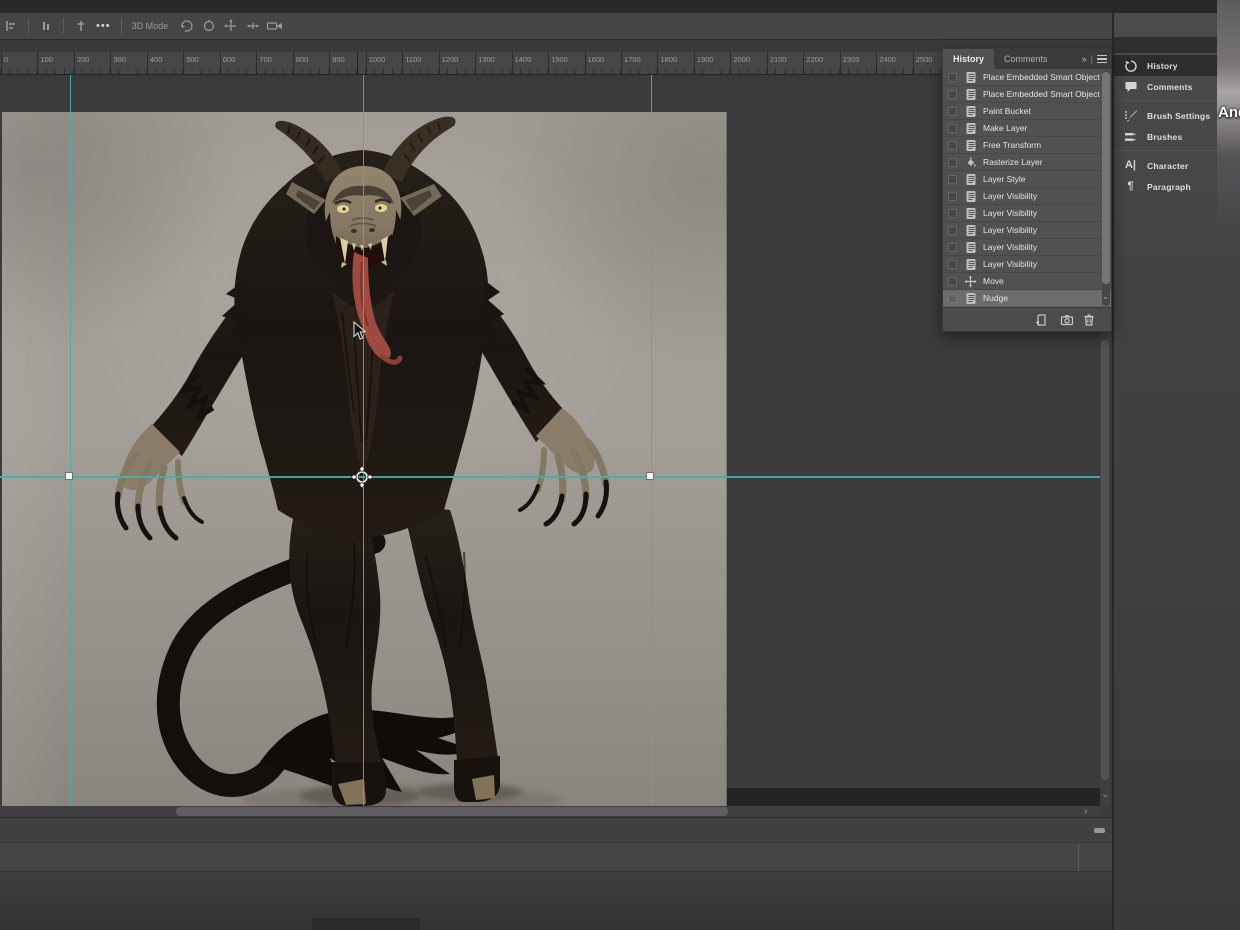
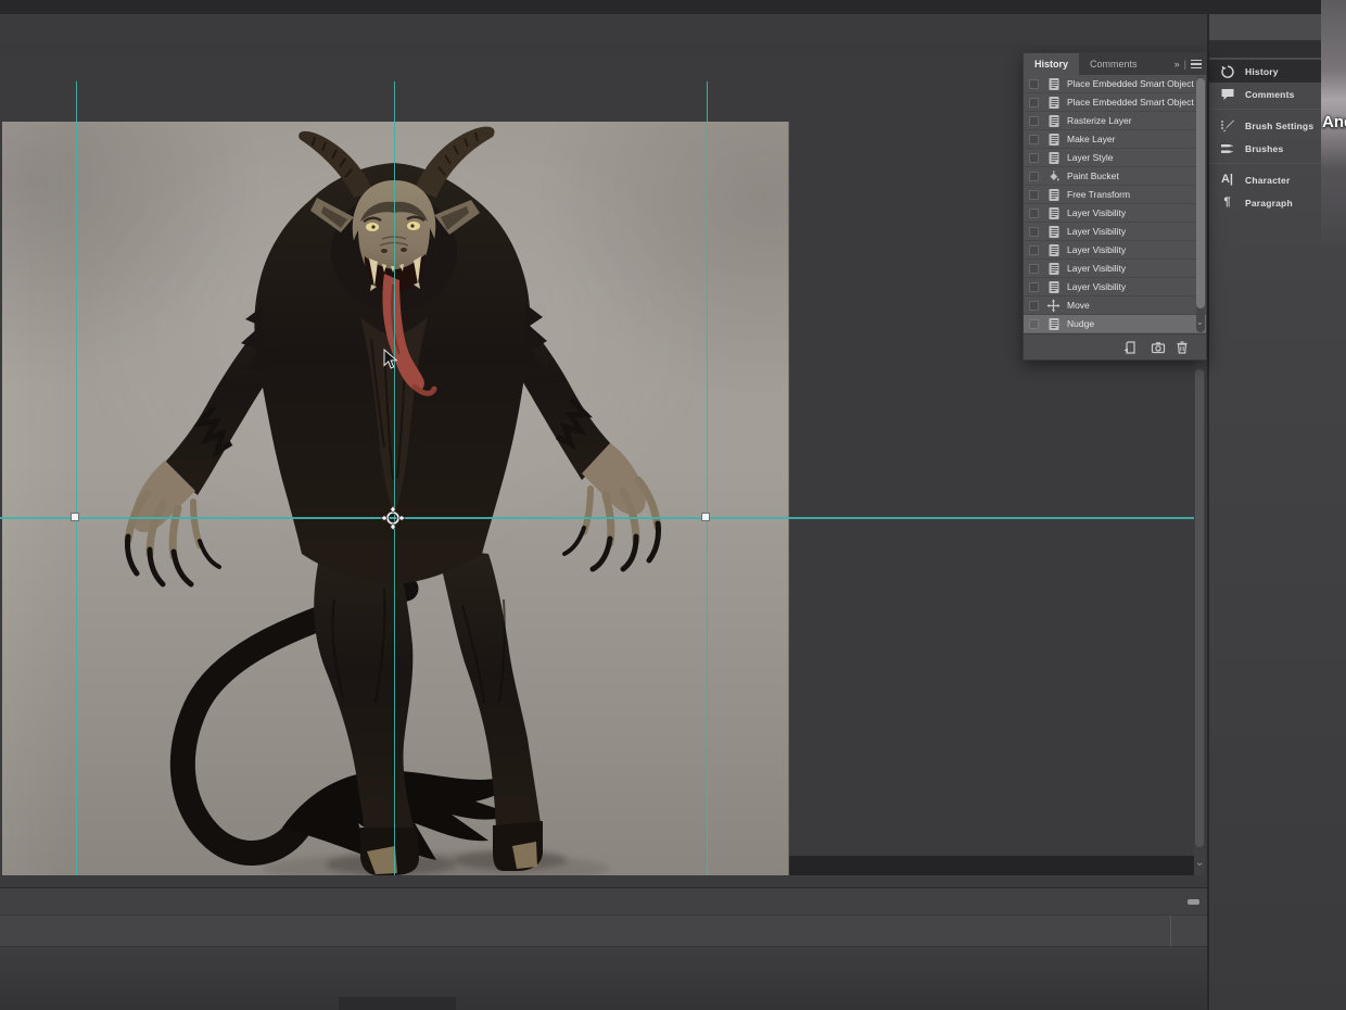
- •••
- 3D Mode
- 0
- 100
- 200
- 300
- 400
- 500
- 600
- 700
- 800
- 900
- 1000
- 1100
- 1200
- 1300
- 1400
- 1500
- 1600
- 1700
- 1800
- 1900
- 2000
- 2100
- 2200
- 2300
- 2400
- 2500
- ›
  ⌄
  History
  Comments
  Brush Settings
  Brushes
  A|
  Character
  ¶
  Paragraph
  History
  Comments
  »
  |
  Place Embedded Smart Object
  Place Embedded Smart Object
- Paint Bucket
+ Rasterize Layer
  Make Layer
- Free Transform
+ Layer Style
- Rasterize Layer
+ Paint Bucket
- Layer Style
+ Free Transform
  Layer Visibility
  Layer Visibility
  Layer Visibility
  Layer Visibility
  Layer Visibility
  Move
  Nudge
  ⌄
